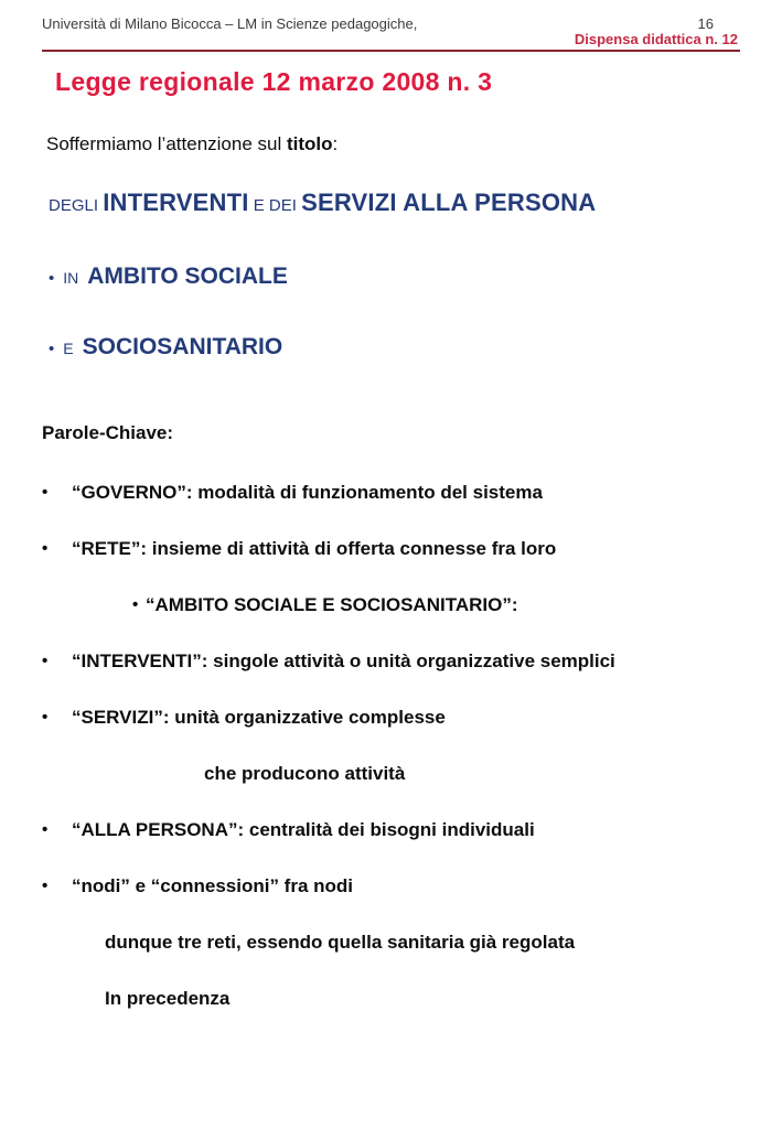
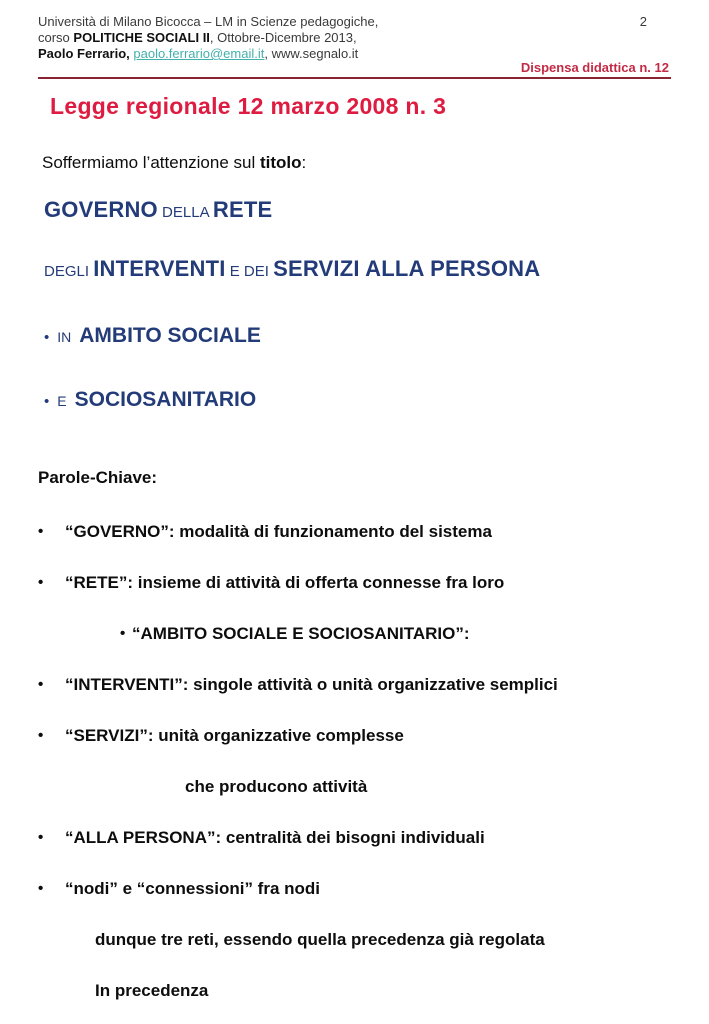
  Università di Milano Bicocca – LM in Scienze pedagogiche,
+ corso POLITICHE SOCIALI II, Ottobre-Dicembre 2013,
+ Paolo Ferrario, paolo.ferrario@email.it, www.segnalo.it
- 16
+ 2
  Dispensa didattica n. 12
  Legge regionale 12 marzo 2008 n. 3
  Soffermiamo l’attenzione sul titolo:
+ GOVERNO DELLA RETE
  DEGLI INTERVENTI E DEI SERVIZI ALLA PERSONA
  • IN AMBITO SOCIALE
  • E SOCIOSANITARIO
  Parole-Chiave:
  •
  “GOVERNO”: modalità di funzionamento del sistema
  •
  “RETE”: insieme di attività di offerta connesse fra loro
  •
  “AMBITO SOCIALE E SOCIOSANITARIO”:
  •
  “INTERVENTI”: singole attività o unità organizzative semplici
  •
  “SERVIZI”: unità organizzative complesse
  che producono attività
  •
  “ALLA PERSONA”: centralità dei bisogni individuali
  •
  “nodi” e “connessioni” fra nodi
- dunque tre reti, essendo quella sanitaria già regolata
+ dunque tre reti, essendo quella precedenza già regolata
  In precedenza
